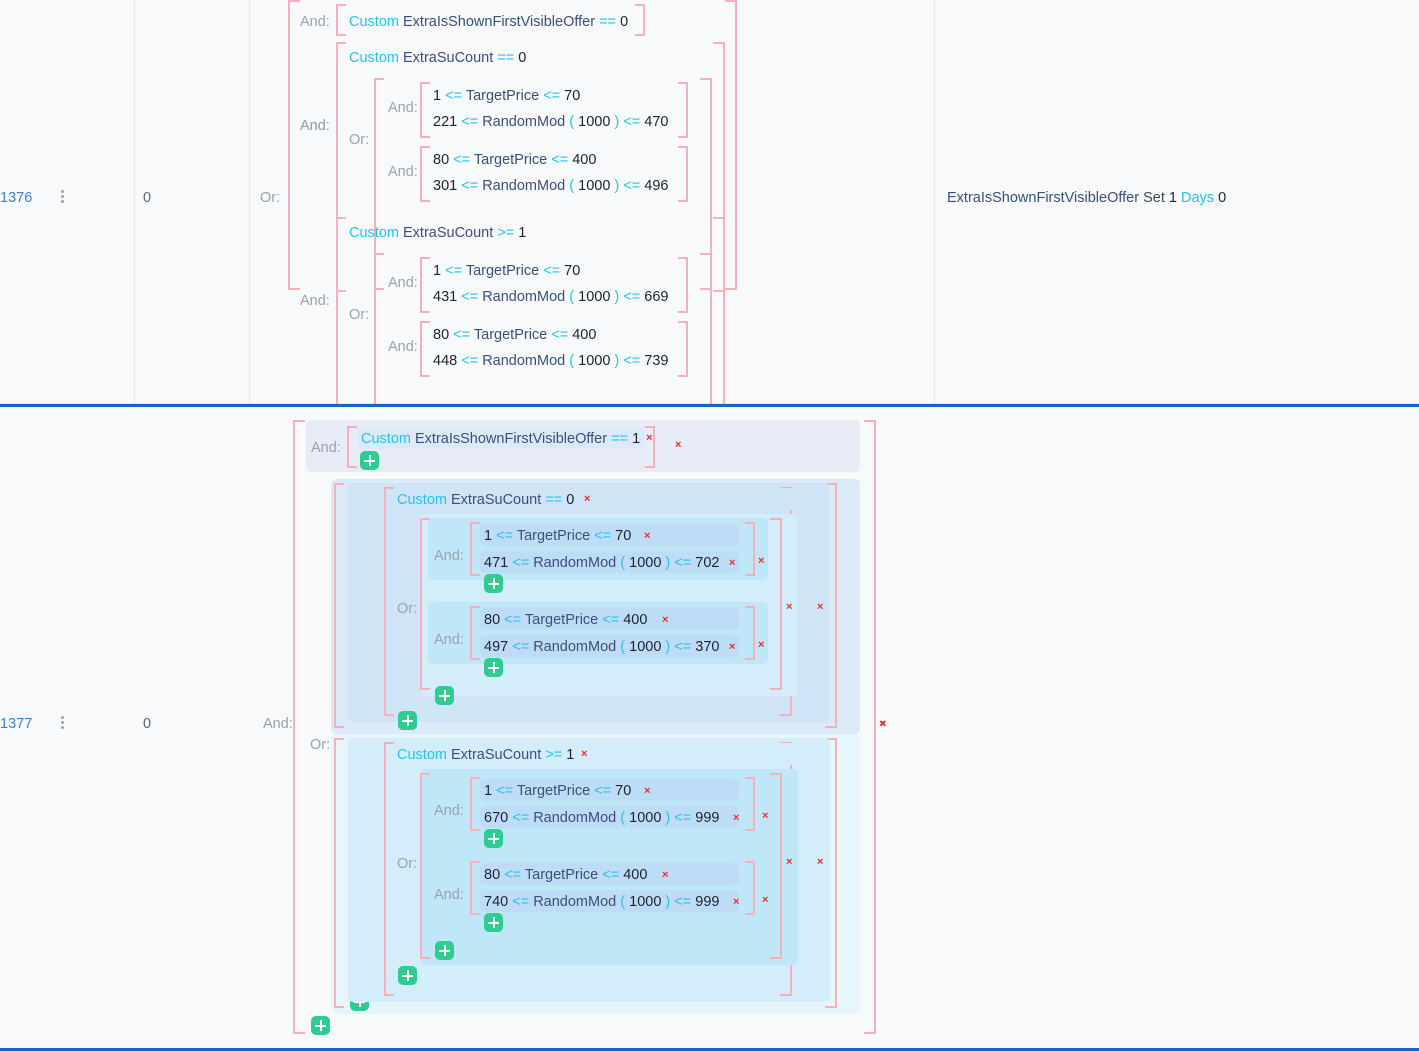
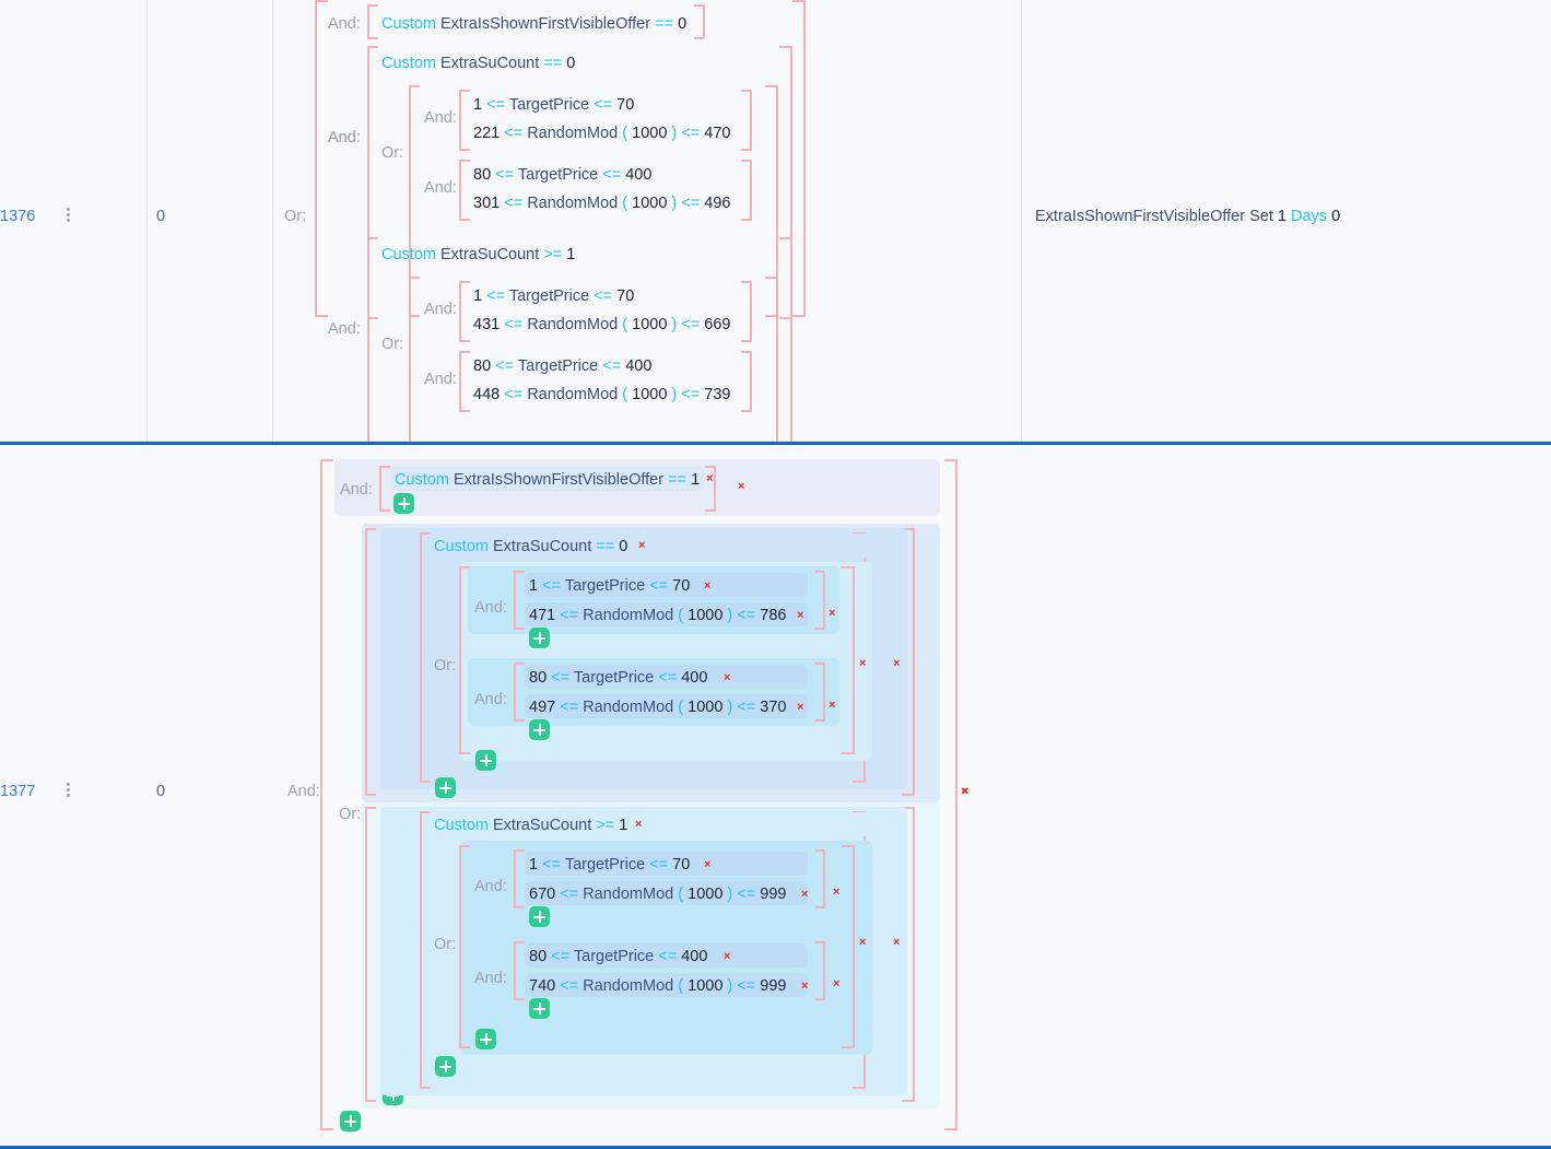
  1376
  0
  Or:
  ExtraIsShownFirstVisibleOffer Set 1 Days 0
  And:
  Custom ExtraIsShownFirstVisibleOffer == 0
  And:
  Custom ExtraSuCount == 0
  Or:
  And:
  1 <= TargetPrice <= 70
  221 <= RandomMod ( 1000 ) <= 470
  And:
  80 <= TargetPrice <= 400
  301 <= RandomMod ( 1000 ) <= 496
  And:
  Custom ExtraSuCount >= 1
  Or:
  And:
  1 <= TargetPrice <= 70
  431 <= RandomMod ( 1000 ) <= 669
  And:
  80 <= TargetPrice <= 400
  448 <= RandomMod ( 1000 ) <= 739
  1377
  0
  And:
  Or:
  ×
  And:
  Custom ExtraIsShownFirstVisibleOffer == 1
  ×
  ×
  ×
  Custom ExtraSuCount == 0
  ×
  Or:
  ×
  And:
  1 <= TargetPrice <= 70
  ×
- 471 <= RandomMod ( 1000 ) <= 702
+ 471 <= RandomMod ( 1000 ) <= 786
  ×
  ×
  And:
  80 <= TargetPrice <= 400
  ×
  497 <= RandomMod ( 1000 ) <= 370
  ×
  ×
  Custom ExtraSuCount >= 1
  ×
  Or:
  ×
  ×
  And:
  1 <= TargetPrice <= 70
  ×
  670 <= RandomMod ( 1000 ) <= 999
  ×
  ×
  And:
  80 <= TargetPrice <= 400
  ×
  740 <= RandomMod ( 1000 ) <= 999
  ×
  ×
